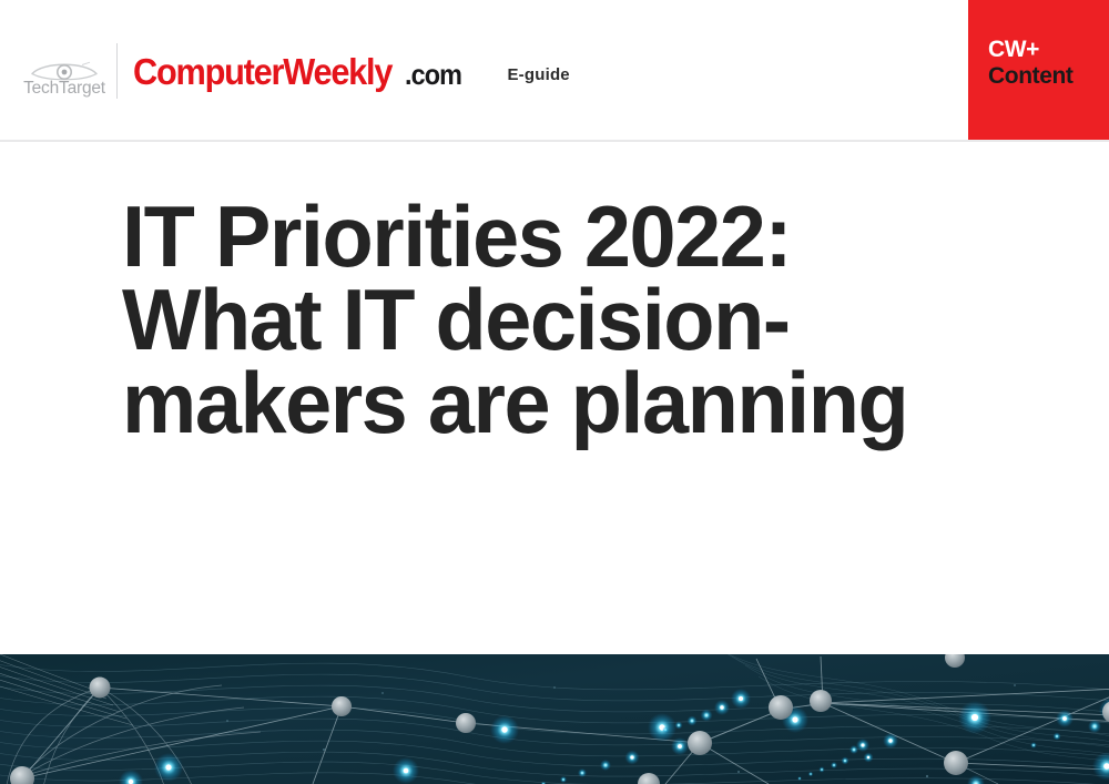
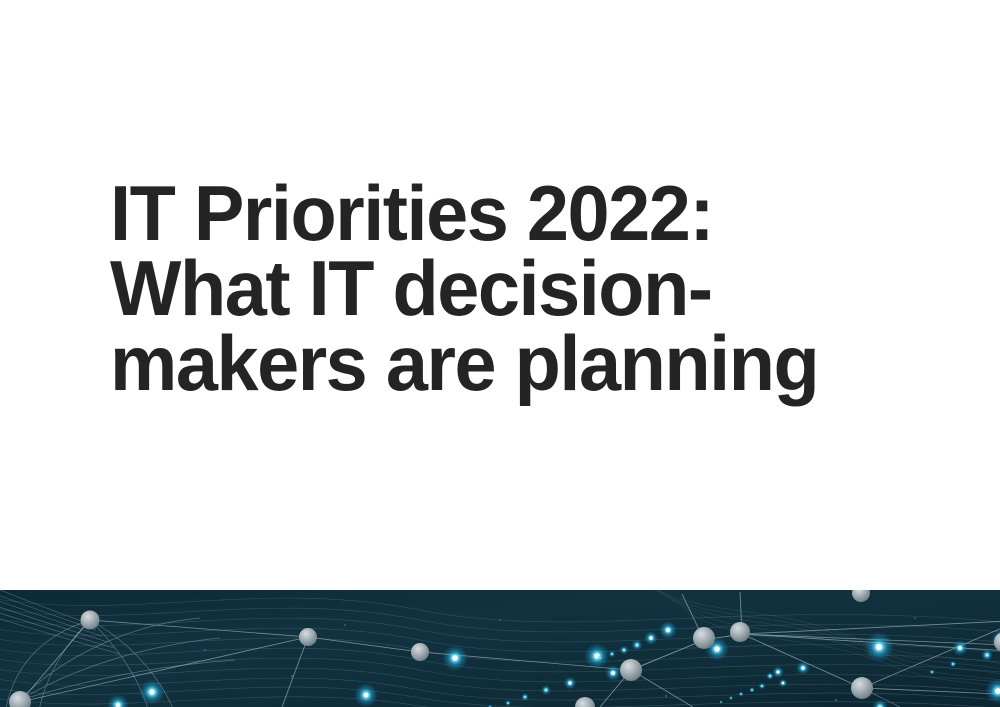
- TechTarget
- ComputerWeekly
- .com
- E-guide
- CW+
- Content
  IT Priorities 2022:
  What IT decision-makers are planning
